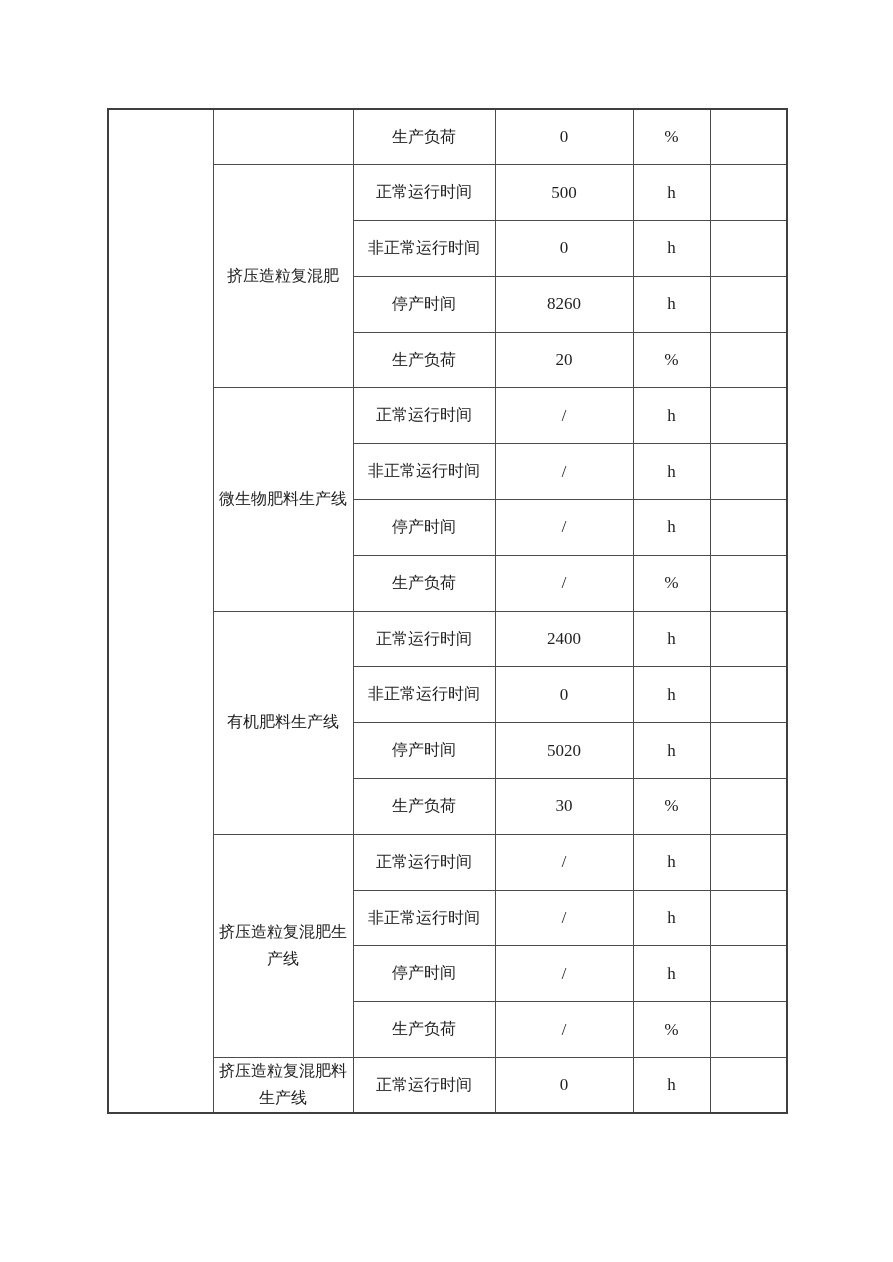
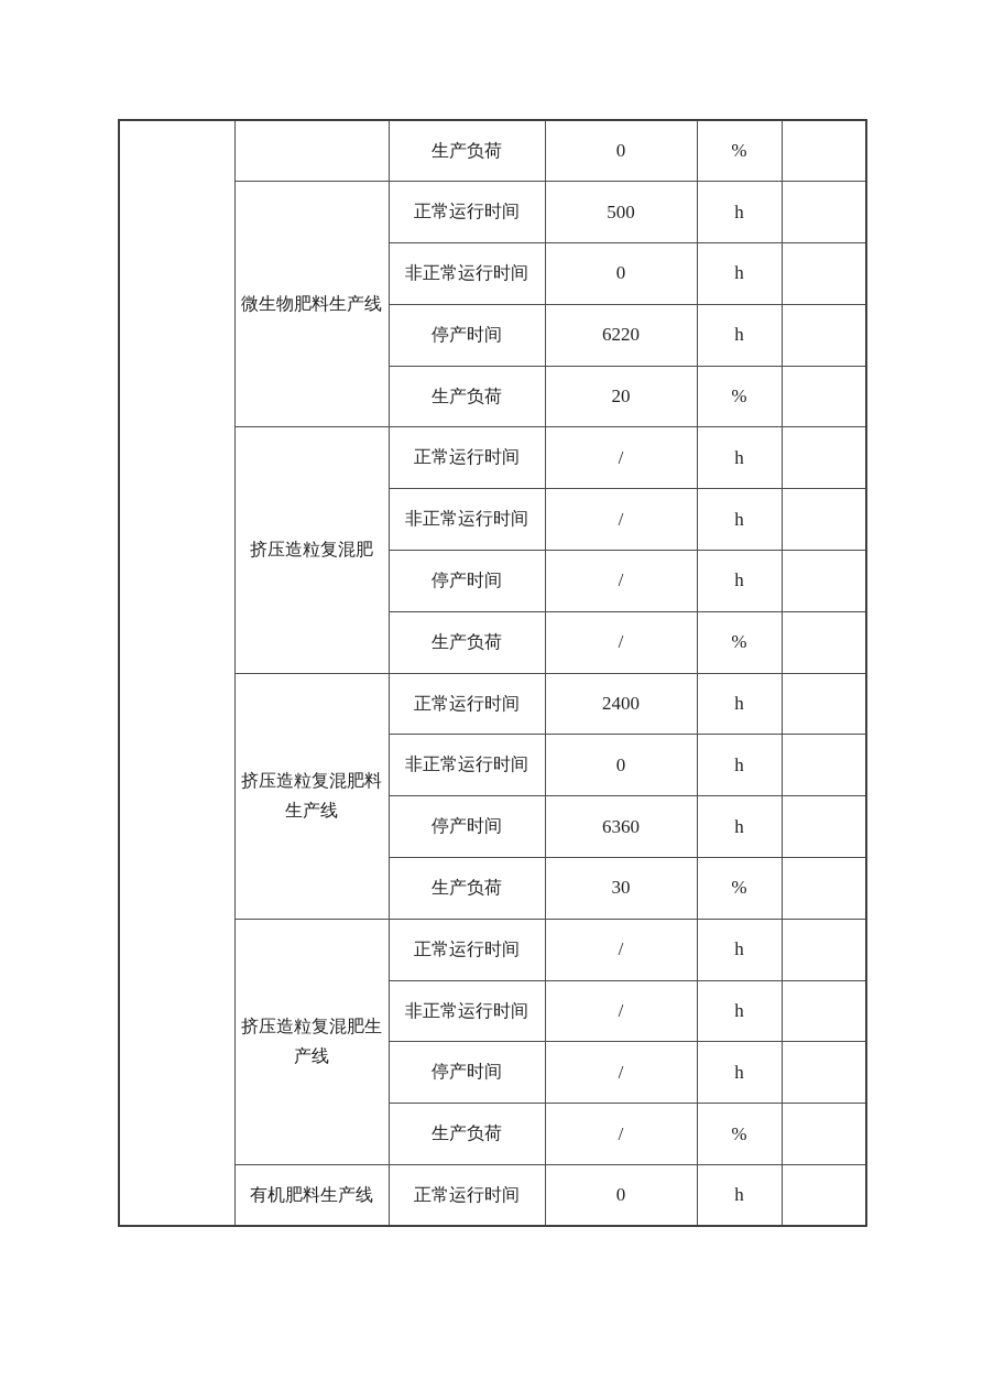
  		生产负荷	0	%
- 挤压造粒复混肥	正常运行时间	500	h
+ 微生物肥料生产线	正常运行时间	500	h
  非正常运行时间	0	h
- 停产时间	8260	h
+ 停产时间	6220	h
  生产负荷	20	%
- 微生物肥料生产线	正常运行时间	/	h
+ 挤压造粒复混肥	正常运行时间	/	h
  非正常运行时间	/	h
  停产时间	/	h
  生产负荷	/	%
- 有机肥料生产线	正常运行时间	2400	h
+ 挤压造粒复混肥料生产线	正常运行时间	2400	h
  非正常运行时间	0	h
- 停产时间	5020	h
+ 停产时间	6360	h
  生产负荷	30	%
  挤压造粒复混肥生产线	正常运行时间	/	h
  非正常运行时间	/	h
  停产时间	/	h
  生产负荷	/	%
- 挤压造粒复混肥料生产线	正常运行时间	0	h
+ 有机肥料生产线	正常运行时间	0	h
